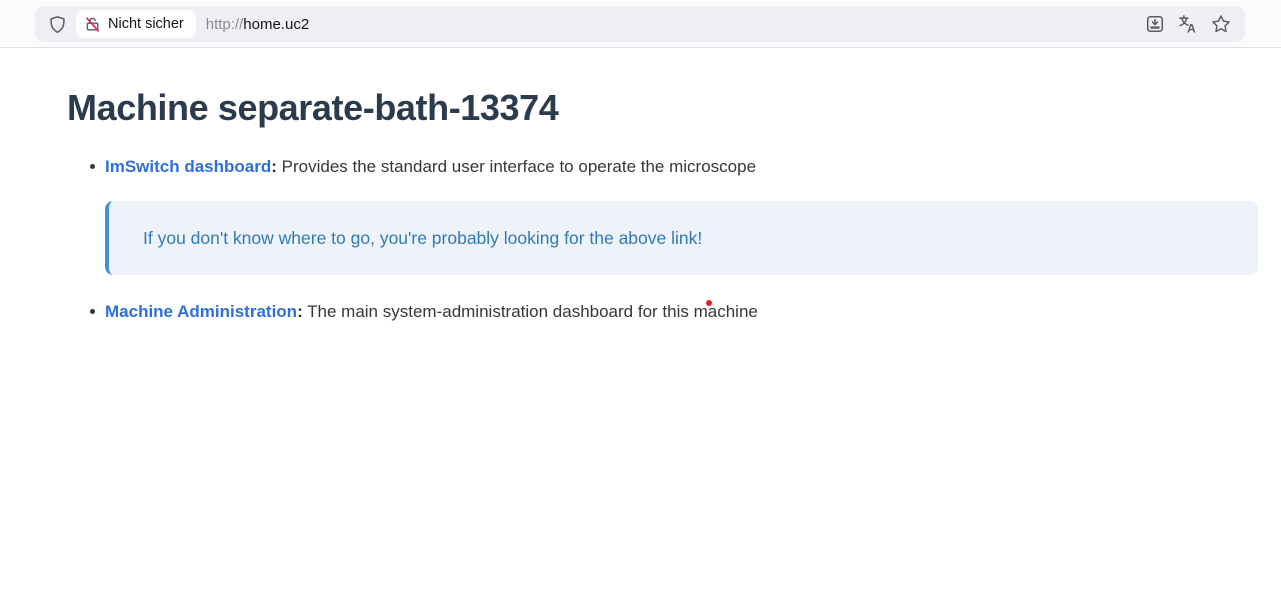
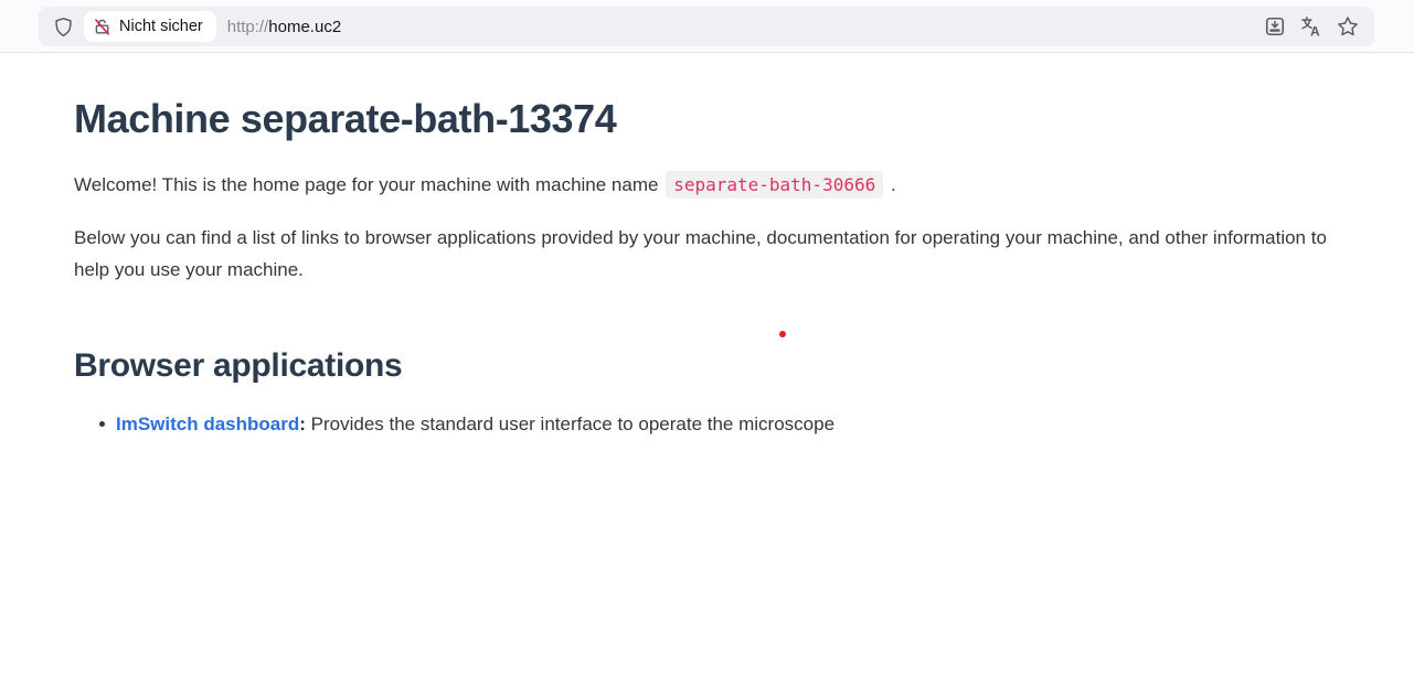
  Nicht sicher
  http://home.uc2
  A
  Machine separate-bath-13374
+ Welcome! This is the home page for your machine with machine name separate-bath-30666 .
+ Below you can find a list of links to browser applications provided by your machine, documentation for operating your machine, and other information to help you use your machine.
+ Browser applications
  ImSwitch dashboard: Provides the standard user interface to operate the microscope
- If you don't know where to go, you're probably looking for the above link!
- Machine Administration: The main system-administration dashboard for this machine
